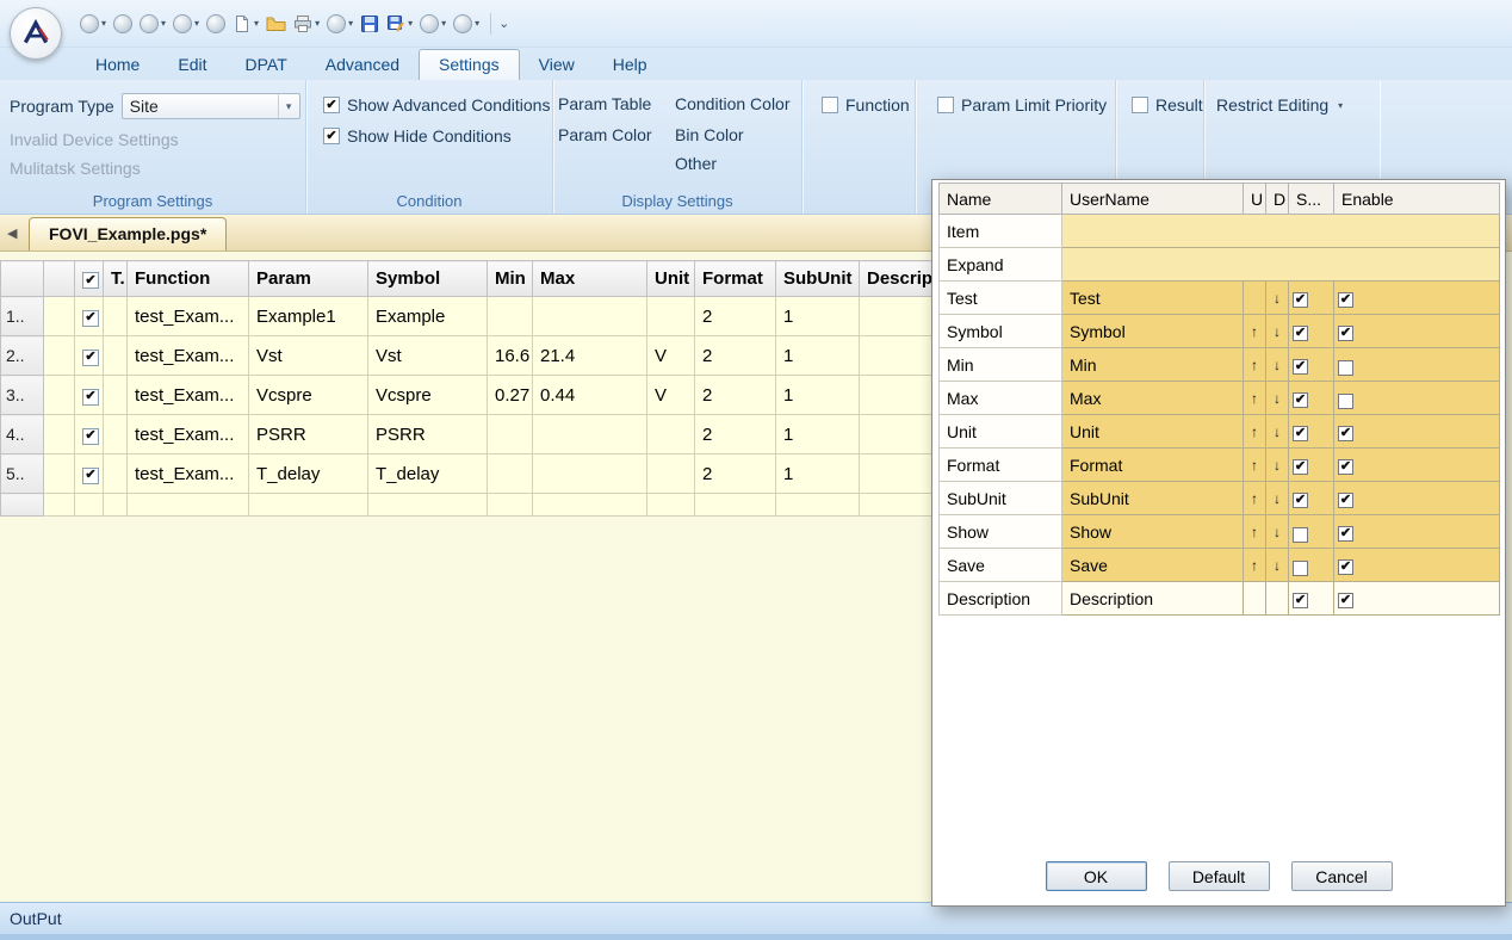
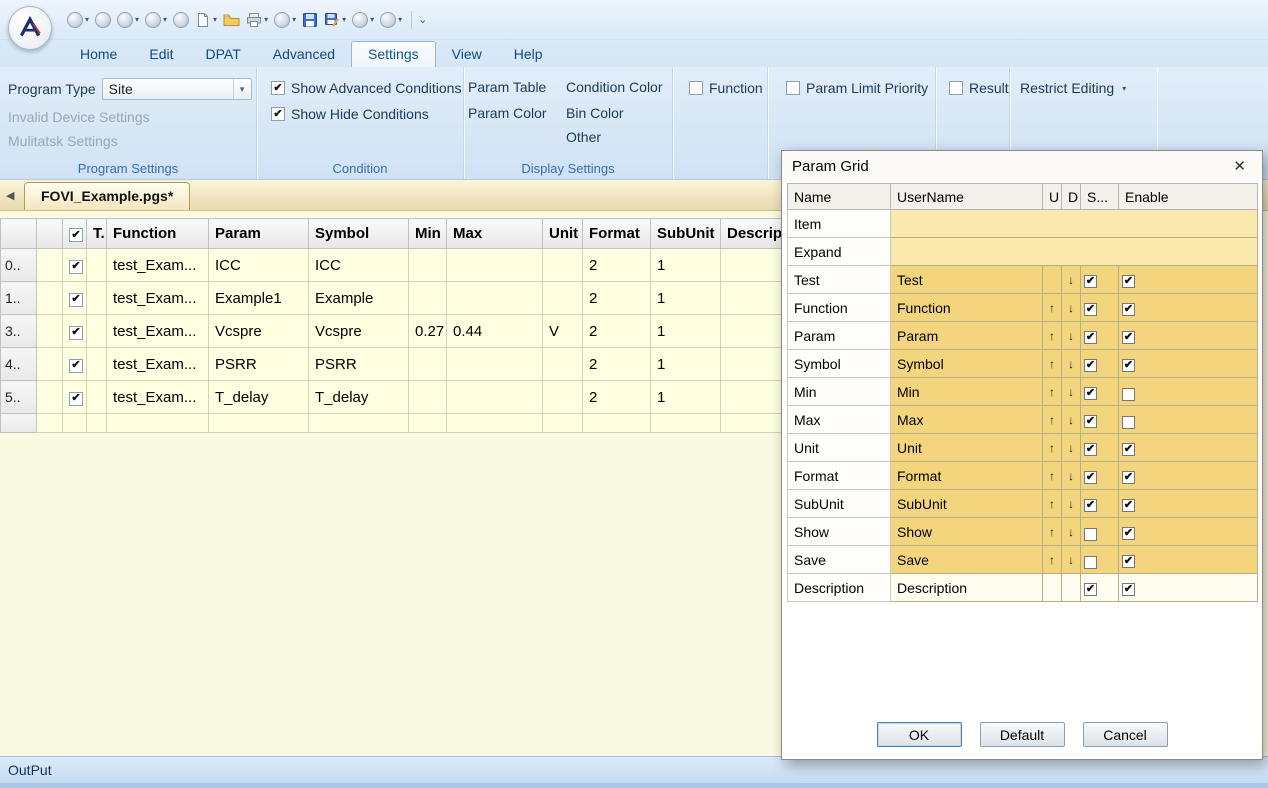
  ▾
  ▾
  ▾
  ▾
  ▾
  ▾
  ▾
  ▾
  ▾
  ⌄
  Home
  Edit
  DPAT
  Advanced
  Settings
  View
  Help
  Program Type
  Site
  ▾
  Invalid Device Settings
  Mulitatsk Settings
  Program Settings
  ✔
  Show Advanced Conditions
  ✔
  Show Hide Conditions
  Condition
  Param Table
  Param Color
  Condition Color
  Bin Color
  Other
  Display Settings
  Function
  Param Limit Priority
  Result
  Restrict Editing
  ▾
  ◀
  FOVI_Example.pgs*
  		✔	T.	Function	Param	Symbol	Min	Max	Unit	Format	SubUnit	Descrip
+ 0..		✔		test_Exam...	ICC	ICC				2	1
  1..		✔		test_Exam...	Example1	Example				2	1
- 2..		✔		test_Exam...	Vst	Vst	16.6	21.4	V	2	1
  3..		✔		test_Exam...	Vcspre	Vcspre	0.27	0.44	V	2	1
  4..		✔		test_Exam...	PSRR	PSRR				2	1
  5..		✔		test_Exam...	T_delay	T_delay				2	1
  OutPut
+ Param Grid
+ ✕
  Name	UserName	U	D	S...	Enable
  Item
  Expand
  Test	Test		↓	✔	✔
+ Function	Function	↑	↓	✔	✔
+ Param	Param	↑	↓	✔	✔
  Symbol	Symbol	↑	↓	✔	✔
  Min	Min	↑	↓	✔
  Max	Max	↑	↓	✔
  Unit	Unit	↑	↓	✔	✔
  Format	Format	↑	↓	✔	✔
  SubUnit	SubUnit	↑	↓	✔	✔
  Show	Show	↑	↓		✔
  Save	Save	↑	↓		✔
  Description	Description			✔	✔
  OK
  Default
  Cancel
